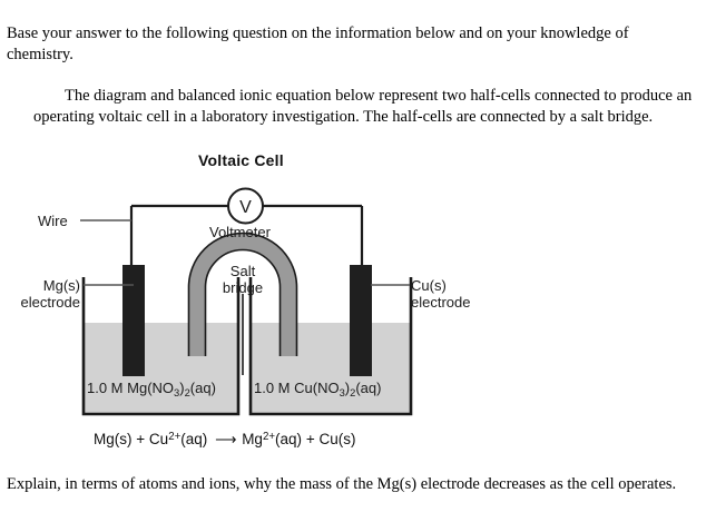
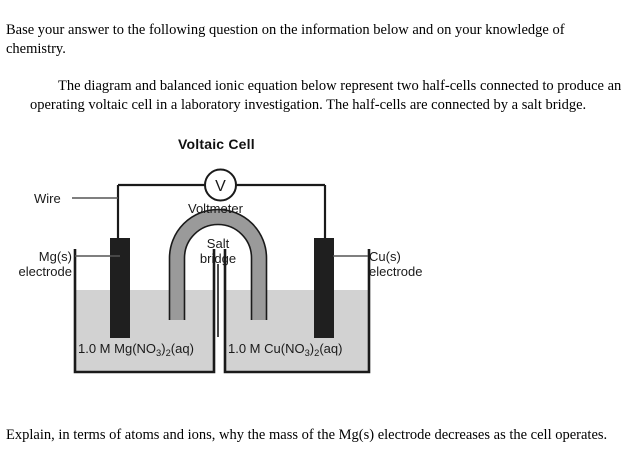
  Base your answer to the following question on the information below and on your knowledge of chemistry.
  The diagram and balanced ionic equation below represent two half-cells connected to produce an operating voltaic cell in a laboratory investigation. The half-cells are connected by a salt bridge.
  Voltaic Cell
  V
  Wire
  Voltmeter
  Mg(s)
  electrode
  Cu(s)
  electrode
  Salt
  bridge
  1.0 M Mg(NO3)2(aq)
  1.0 M Cu(NO3)2(aq)
- Mg(s) + Cu2+(aq) ⟶ Mg2+(aq) + Cu(s)
  Explain, in terms of atoms and ions, why the mass of the Mg(s) electrode decreases as the cell operates.
